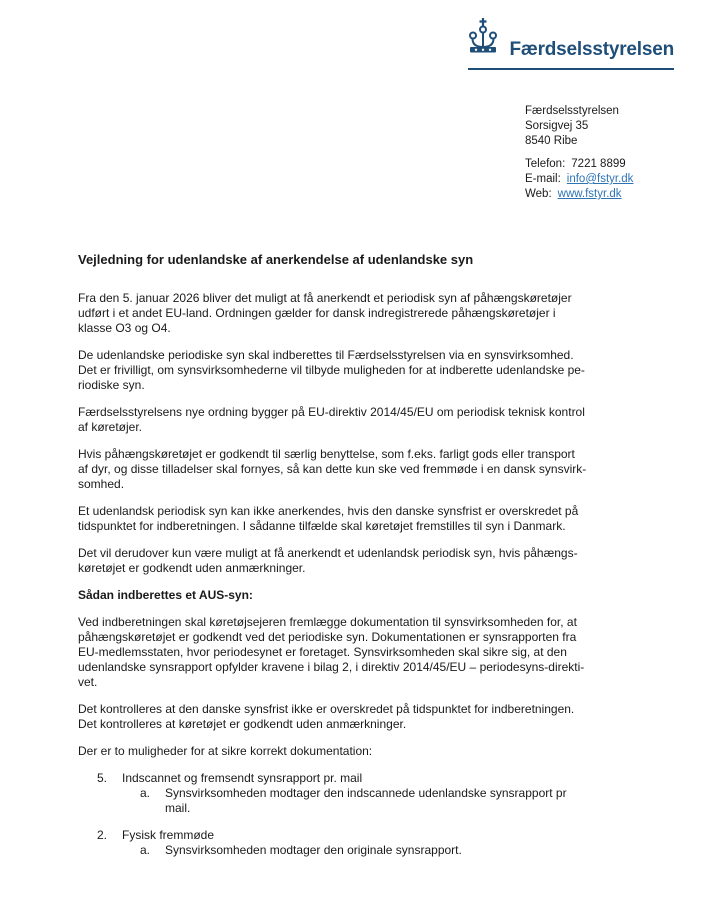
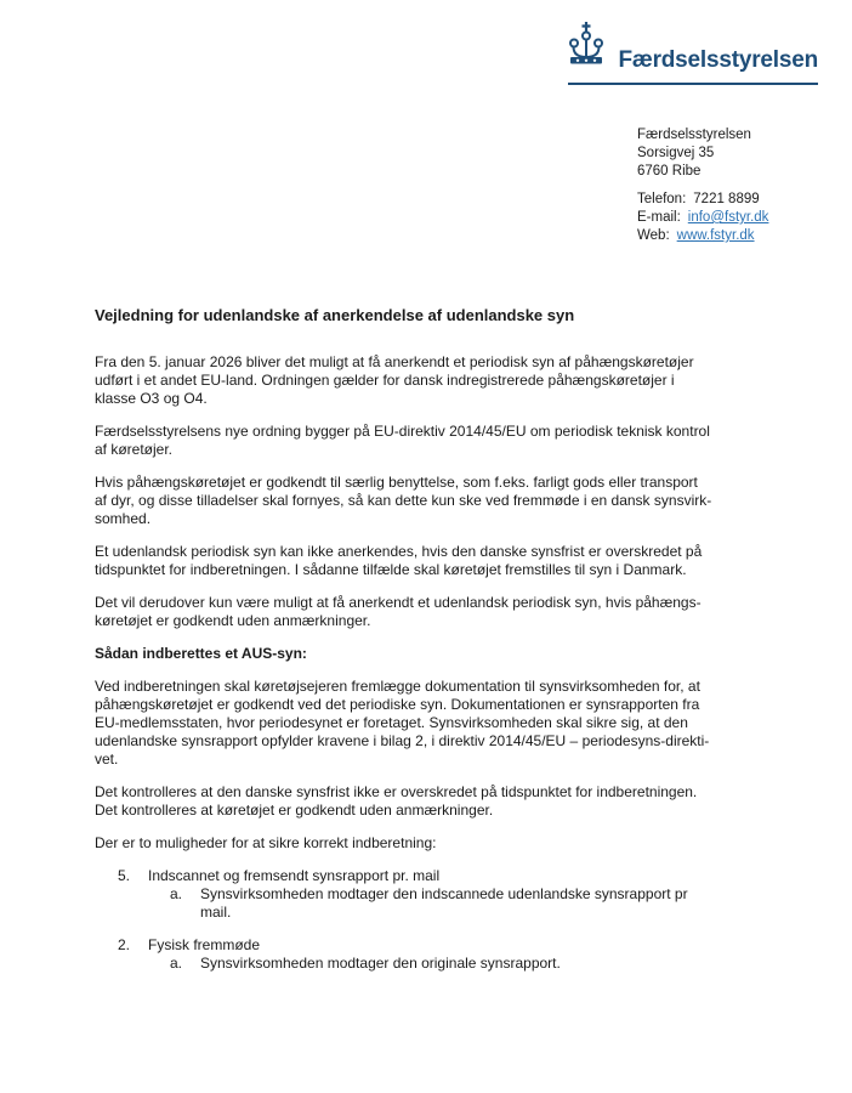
  Færdselsstyrelsen
  Færdselsstyrelsen
  Sorsigvej 35
- 8540 Ribe
+ 6760 Ribe
  Telefon: 7221 8899
  E-mail: info@fstyr.dk
  Web: www.fstyr.dk
  Vejledning for udenlandske af anerkendelse af udenlandske syn
  Fra den 5. januar 2026 bliver det muligt at få anerkendt et periodisk syn af påhængskøretøjer
  udført i et andet EU-land. Ordningen gælder for dansk indregistrerede påhængskøretøjer i
  klasse O3 og O4.
- De udenlandske periodiske syn skal indberettes til Færdselsstyrelsen via en synsvirksomhed.
- Det er frivilligt, om synsvirksomhederne vil tilbyde muligheden for at indberette udenlandske pe-
- riodiske syn.
  Færdselsstyrelsens nye ordning bygger på EU-direktiv 2014/45/EU om periodisk teknisk kontrol
  af køretøjer.
  Hvis påhængskøretøjet er godkendt til særlig benyttelse, som f.eks. farligt gods eller transport
  af dyr, og disse tilladelser skal fornyes, så kan dette kun ske ved fremmøde i en dansk synsvirk-
  somhed.
  Et udenlandsk periodisk syn kan ikke anerkendes, hvis den danske synsfrist er overskredet på
  tidspunktet for indberetningen. I sådanne tilfælde skal køretøjet fremstilles til syn i Danmark.
  Det vil derudover kun være muligt at få anerkendt et udenlandsk periodisk syn, hvis påhængs-
  køretøjet er godkendt uden anmærkninger.
  Sådan indberettes et AUS-syn:
  Ved indberetningen skal køretøjsejeren fremlægge dokumentation til synsvirksomheden for, at
  påhængskøretøjet er godkendt ved det periodiske syn. Dokumentationen er synsrapporten fra
  EU-medlemsstaten, hvor periodesynet er foretaget. Synsvirksomheden skal sikre sig, at den
  udenlandske synsrapport opfylder kravene i bilag 2, i direktiv 2014/45/EU – periodesyns-direkti-
  vet.
  Det kontrolleres at den danske synsfrist ikke er overskredet på tidspunktet for indberetningen.
  Det kontrolleres at køretøjet er godkendt uden anmærkninger.
- Der er to muligheder for at sikre korrekt dokumentation:
+ Der er to muligheder for at sikre korrekt indberetning:
  5.
  Indscannet og fremsendt synsrapport pr. mail
  a.
  Synsvirksomheden modtager den indscannede udenlandske synsrapport pr
  mail.
  2.
  Fysisk fremmøde
  a.
  Synsvirksomheden modtager den originale synsrapport.
